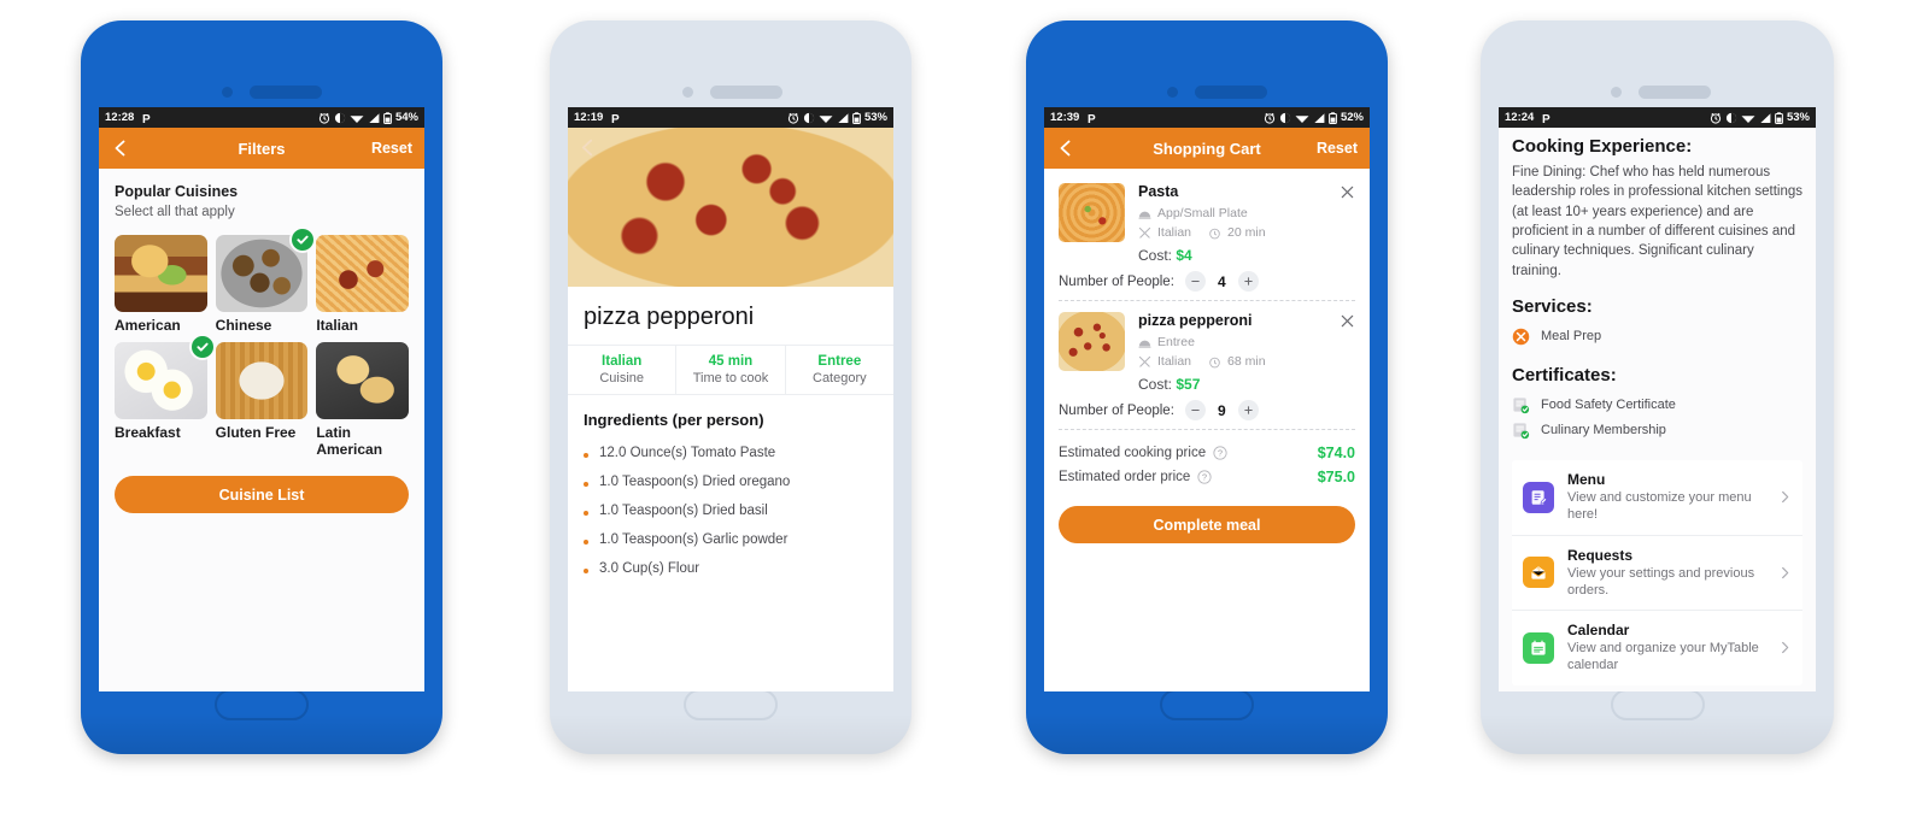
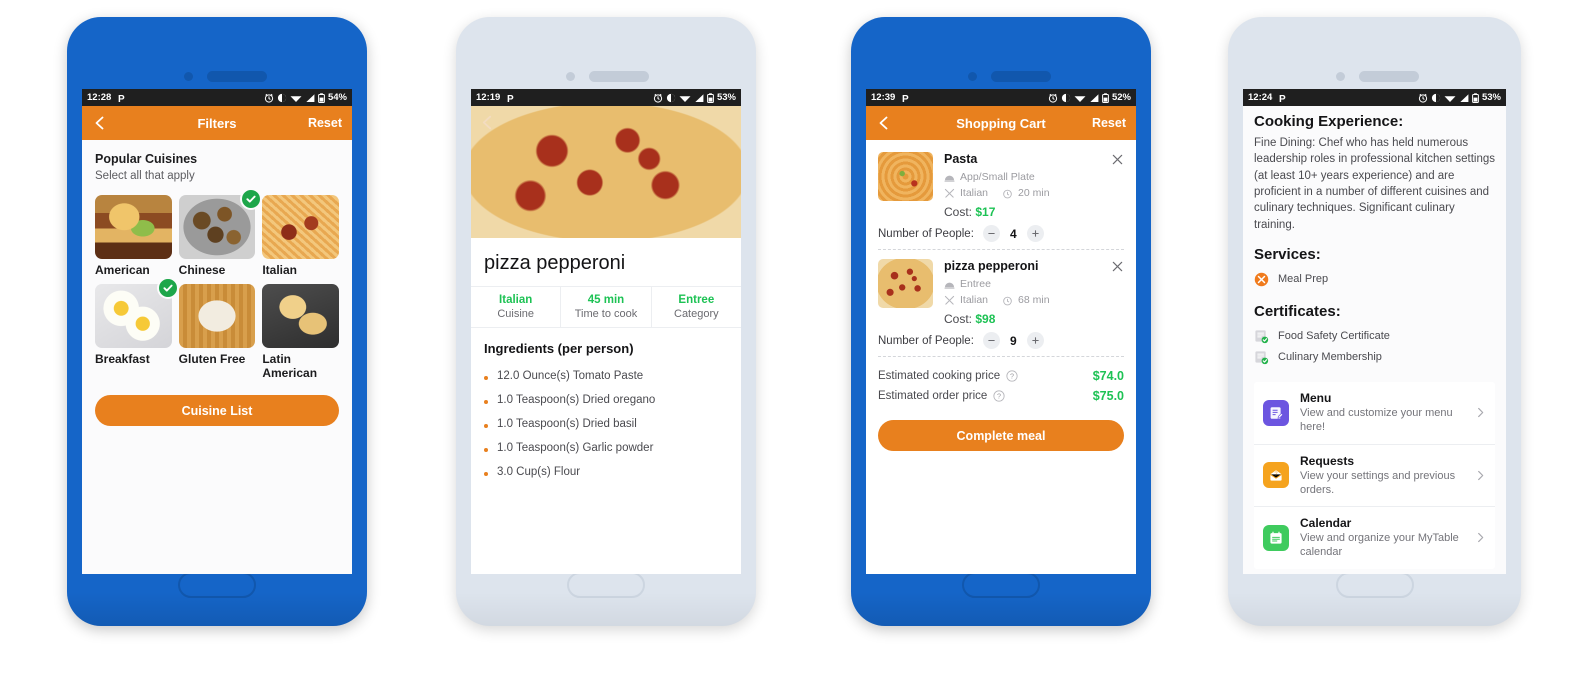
  12:28
  P
  54%
  Filters
  Reset
  Popular Cuisines
  Select all that apply
  American
  Chinese
  Italian
  Breakfast
  Gluten Free
  Latin American
  Cuisine List
  12:19
  P
  53%
  pizza pepperoni
  Italian
  Cuisine
  45 min
  Time to cook
  Entree
  Category
  Ingredients (per person)
  12.0 Ounce(s) Tomato Paste
  1.0 Teaspoon(s) Dried oregano
  1.0 Teaspoon(s) Dried basil
  1.0 Teaspoon(s) Garlic powder
  3.0 Cup(s) Flour
  12:39
  P
  52%
  Shopping Cart
  Reset
  Pasta
  App/Small Plate
  Italian
  20 min
- Cost: $4
+ Cost: $17
  Number of People:
  4
  pizza pepperoni
  Entree
  Italian
  68 min
- Cost: $57
+ Cost: $98
  Number of People:
  9
  Estimated cooking price
  ?
  $74.0
  Estimated order price
  ?
  $75.0
  Complete meal
  12:24
  P
  53%
  Cooking Experience:
  Fine Dining: Chef who has held numerous leadership roles in professional kitchen settings (at least 10+ years experience) and are proficient in a number of different cuisines and culinary techniques. Significant culinary training.
  Services:
  Meal Prep
  Certificates:
  Food Safety Certificate
  Culinary Membership
  Menu
  View and customize your menu here!
  Requests
  View your settings and previous orders.
  Calendar
  View and organize your MyTable calendar
